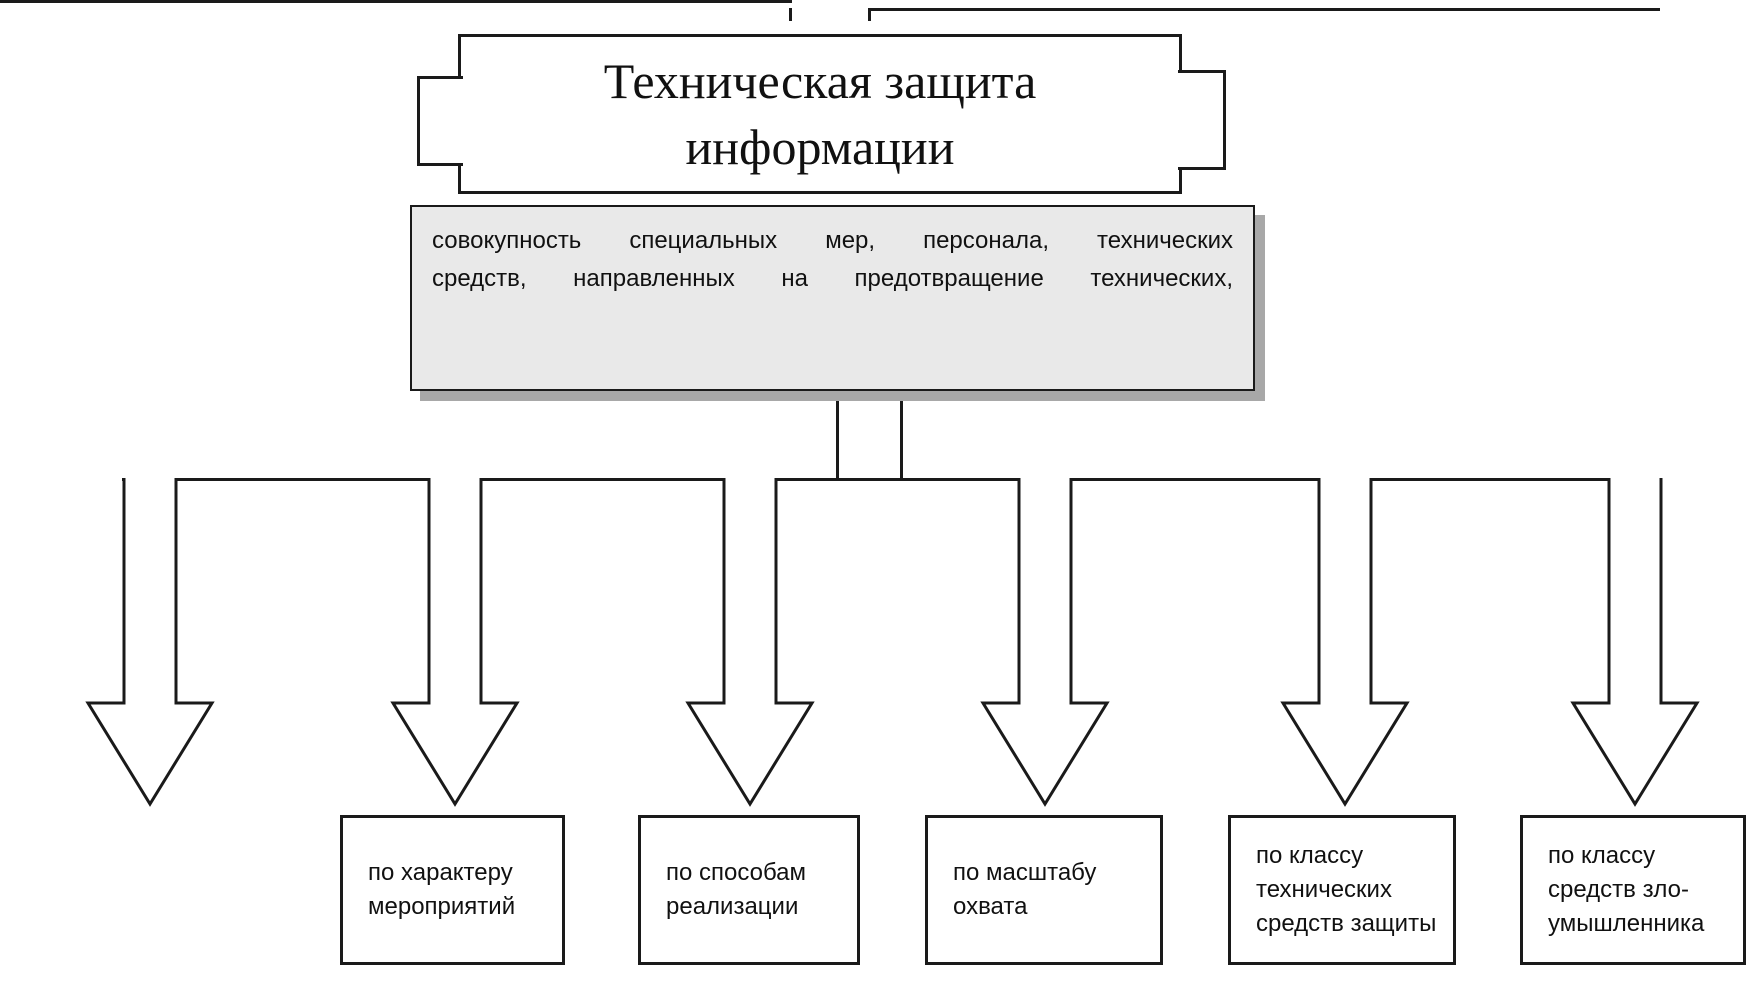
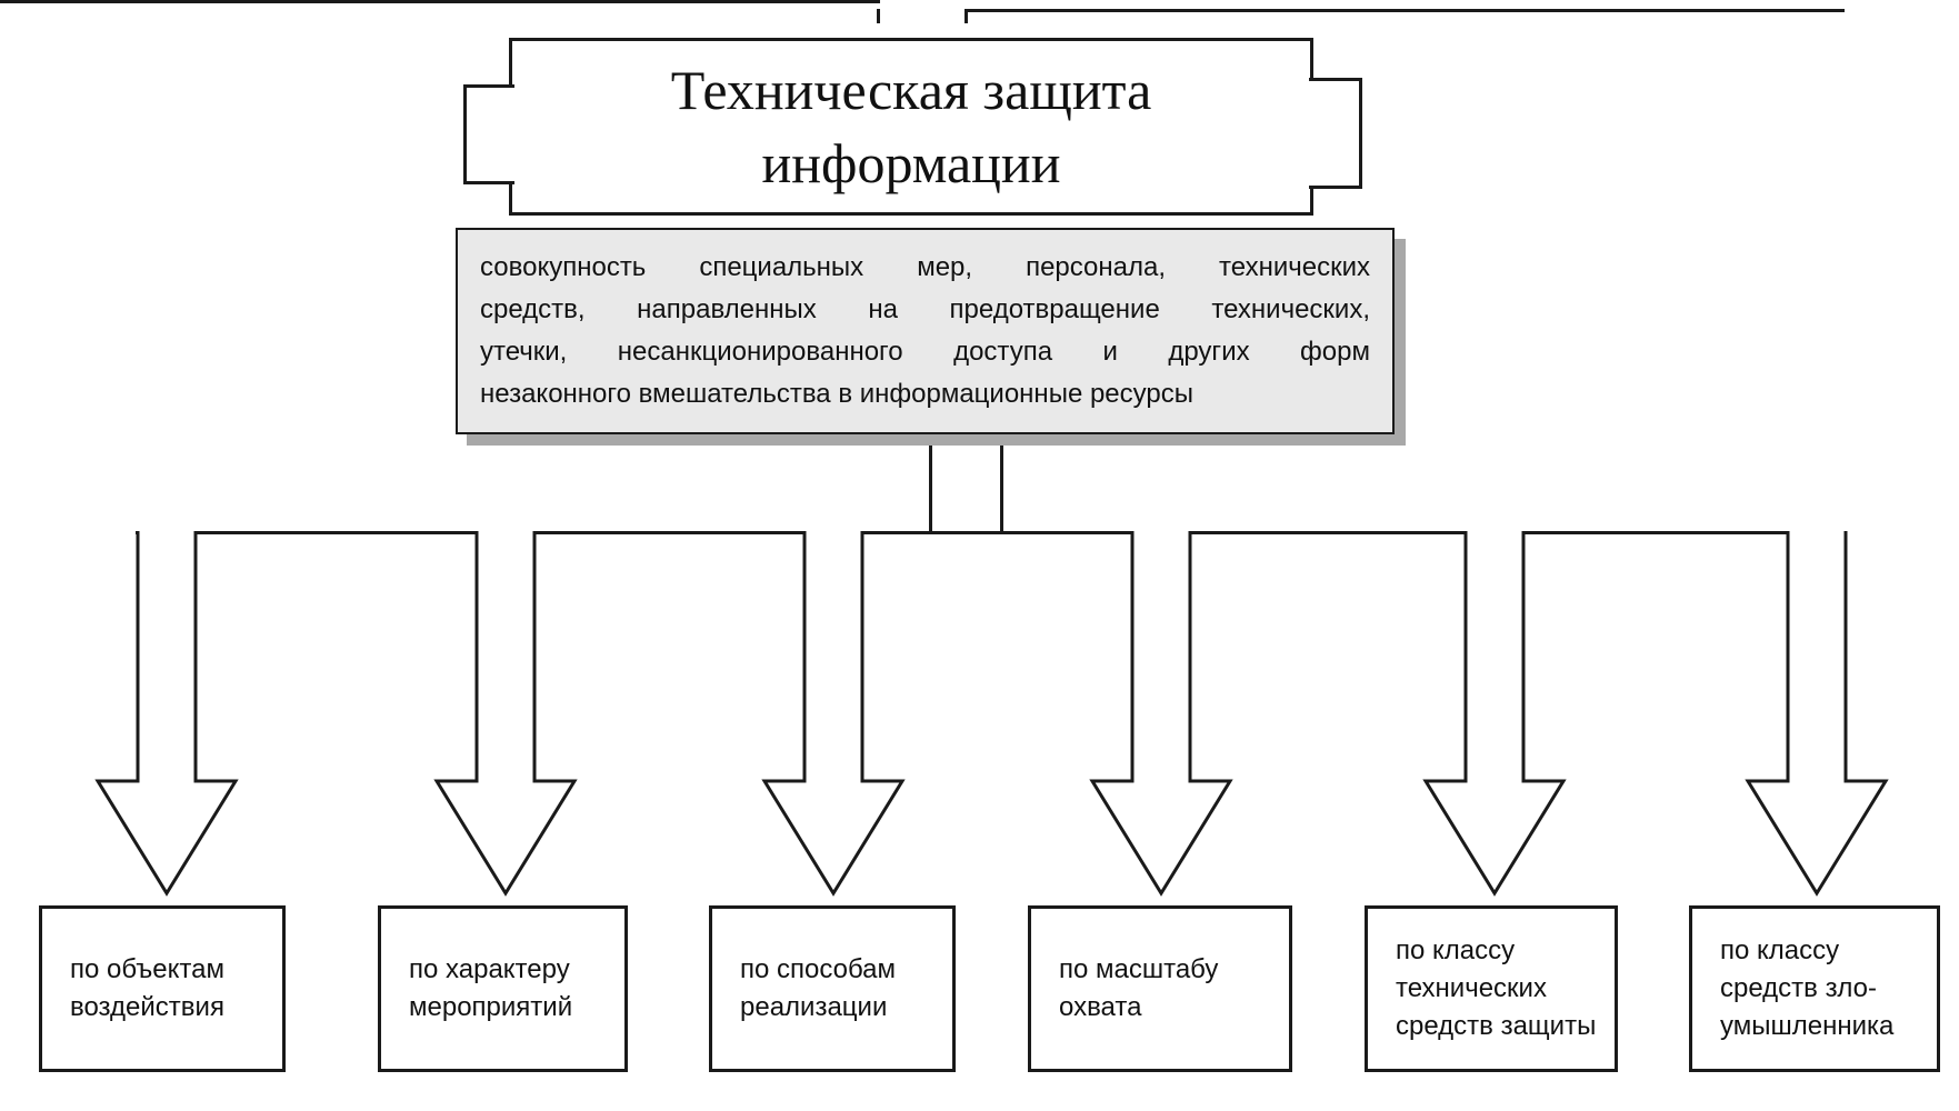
  Техническая защита
  информации
  совокупность специальных мер, персонала, технических
  средств, направленных на предотвращение технических,
+ утечки, несанкционированного доступа и других форм
+ незаконного вмешательства в информационные ресурсы
+ по объектам
+ воздействия
  по характеру
  мероприятий
  по способам
  реализации
  по масштабу
  охвата
  по классу
  технических
  средств защиты
  по классу
  средств зло-
  умышленника
